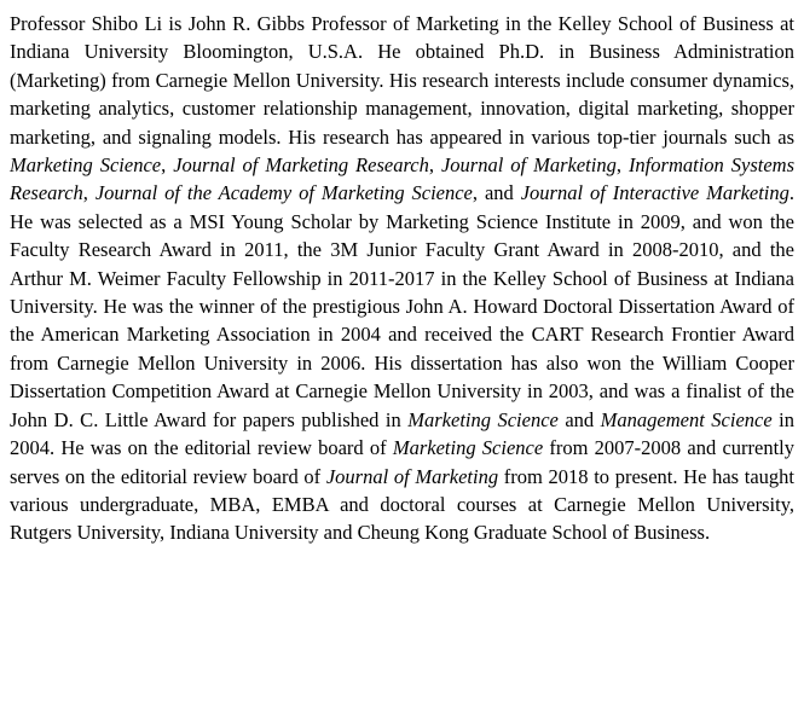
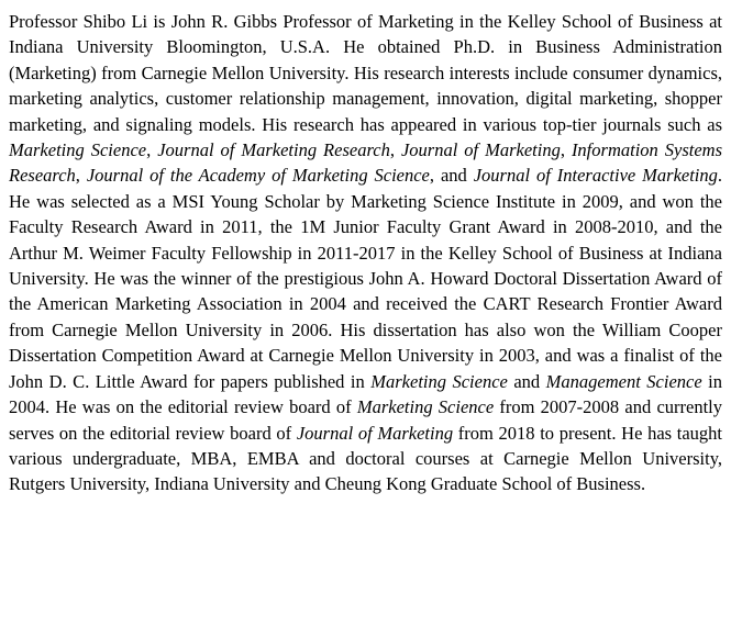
- Professor Shibo Li is John R. Gibbs Professor of Marketing in the Kelley School of Business at Indiana University Bloomington, U.S.A. He obtained Ph.D. in Business Administration (Marketing) from Carnegie Mellon University. His research interests include consumer dynamics, marketing analytics, customer relationship management, innovation, digital marketing, shopper marketing, and signaling models. His research has appeared in various top-tier journals such as Marketing Science, Journal of Marketing Research, Journal of Marketing, Information Systems Research, Journal of the Academy of Marketing Science, and Journal of Interactive Marketing. He was selected as a MSI Young Scholar by Marketing Science Institute in 2009, and won the Faculty Research Award in 2011, the 3M Junior Faculty Grant Award in 2008-2010, and the Arthur M. Weimer Faculty Fellowship in 2011-2017 in the Kelley School of Business at Indiana University. He was the winner of the prestigious John A. Howard Doctoral Dissertation Award of the American Marketing Association in 2004 and received the CART Research Frontier Award from Carnegie Mellon University in 2006. His dissertation has also won the William Cooper Dissertation Competition Award at Carnegie Mellon University in 2003, and was a finalist of the John D. C. Little Award for papers published in Marketing Science and Management Science in 2004. He was on the editorial review board of Marketing Science from 2007-2008 and currently serves on the editorial review board of Journal of Marketing from 2018 to present. He has taught various undergraduate, MBA, EMBA and doctoral courses at Carnegie Mellon University, Rutgers University, Indiana University and Cheung Kong Graduate School of Business.
+ Professor Shibo Li is John R. Gibbs Professor of Marketing in the Kelley School of Business at Indiana University Bloomington, U.S.A. He obtained Ph.D. in Business Administration (Marketing) from Carnegie Mellon University. His research interests include consumer dynamics, marketing analytics, customer relationship management, innovation, digital marketing, shopper marketing, and signaling models. His research has appeared in various top-tier journals such as Marketing Science, Journal of Marketing Research, Journal of Marketing, Information Systems Research, Journal of the Academy of Marketing Science, and Journal of Interactive Marketing. He was selected as a MSI Young Scholar by Marketing Science Institute in 2009, and won the Faculty Research Award in 2011, the 1M Junior Faculty Grant Award in 2008-2010, and the Arthur M. Weimer Faculty Fellowship in 2011-2017 in the Kelley School of Business at Indiana University. He was the winner of the prestigious John A. Howard Doctoral Dissertation Award of the American Marketing Association in 2004 and received the CART Research Frontier Award from Carnegie Mellon University in 2006. His dissertation has also won the William Cooper Dissertation Competition Award at Carnegie Mellon University in 2003, and was a finalist of the John D. C. Little Award for papers published in Marketing Science and Management Science in 2004. He was on the editorial review board of Marketing Science from 2007-2008 and currently serves on the editorial review board of Journal of Marketing from 2018 to present. He has taught various undergraduate, MBA, EMBA and doctoral courses at Carnegie Mellon University, Rutgers University, Indiana University and Cheung Kong Graduate School of Business.
